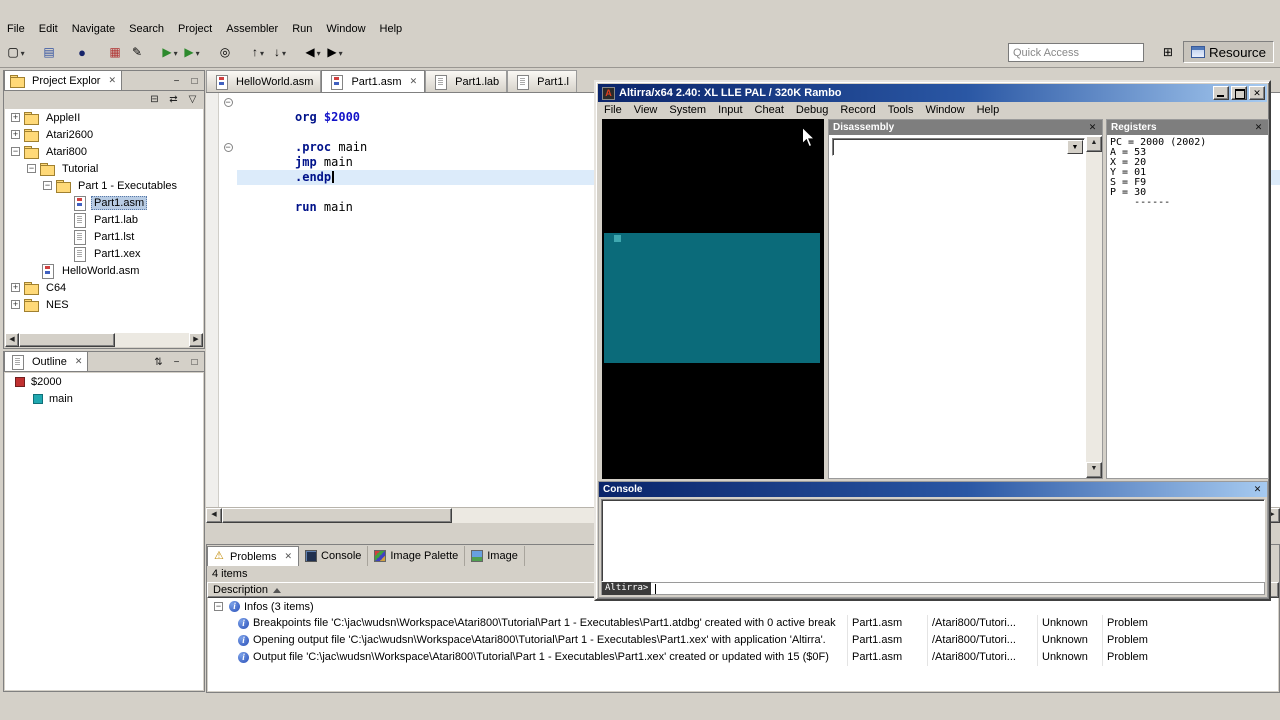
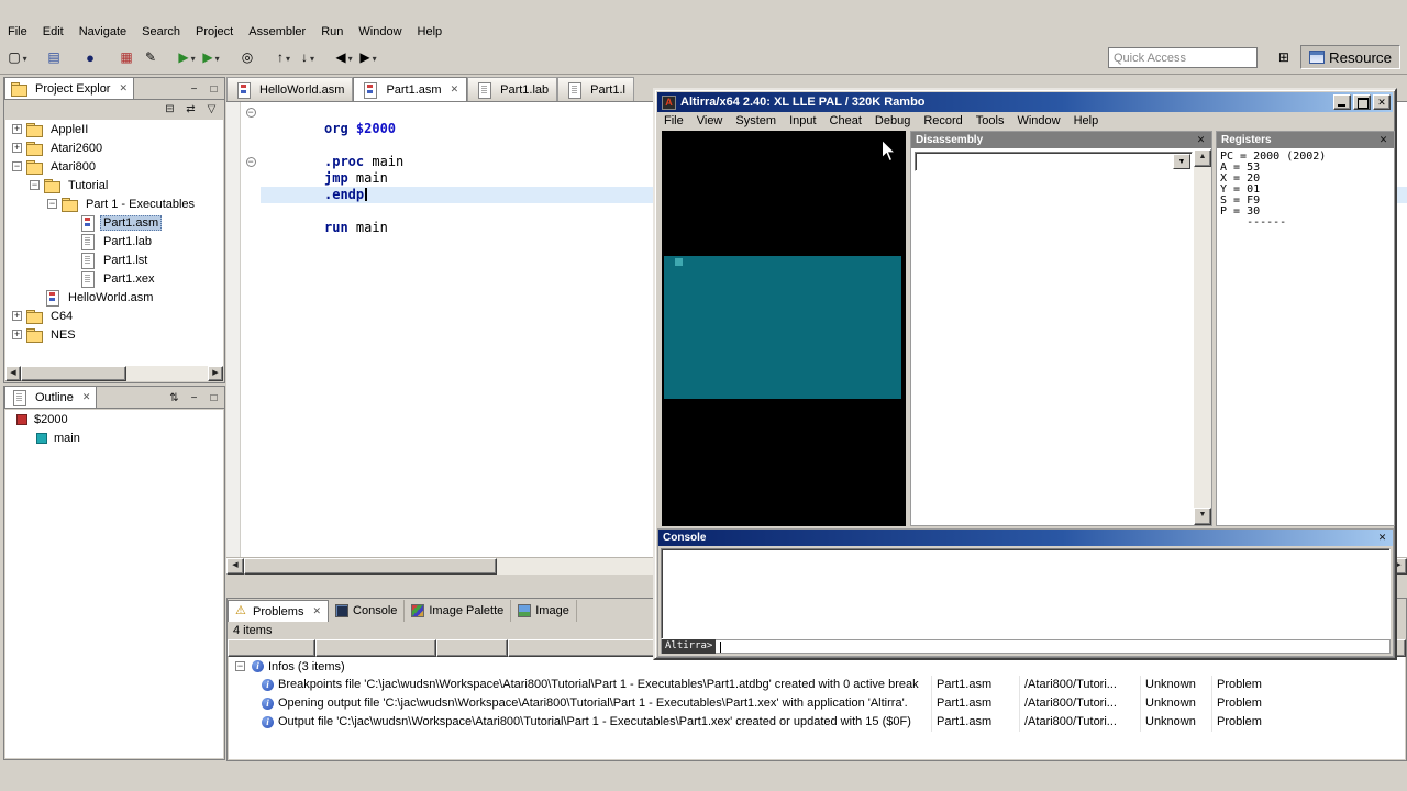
  File
  Edit
  Navigate
  Search
  Project
  Assembler
  Run
  Window
  Help
  ▢
  ▤
  ●
  ▦
  ✎
  ▶
  ▶
  ◎
  ↑
  ↓
  ◀
  ▶
  Quick Access
  ⊞
  Resource
  Project Explor
  ✕
  −
  □
  ⊟
  ⇄
  ▽
  AppleII
  Atari2600
  Atari800
  Tutorial
  Part 1 - Executables
  Part1.asm
  Part1.lab
  Part1.lst
  Part1.xex
  HelloWorld.asm
  C64
  NES
  Outline
  ✕
  ⇅
  −
  □
  $2000
  main
  HelloWorld.asm
  Part1.asm
  ✕
  Part1.lab
  Part1.l
  org $2000
  .proc main
  jmp main
  .endp
  run main
  Problems
  ✕
  Console
  Image Palette
  Image
  4 items
- Description
  −
  i
  Infos (3 items)
  i
  Breakpoints file 'C:\jac\wudsn\Workspace\Atari800\Tutorial\Part 1 - Executables\Part1.atdbg' created with 0 active break
  Part1.asm
  /Atari800/Tutori...
  Unknown
  Problem
  i
  Opening output file 'C:\jac\wudsn\Workspace\Atari800\Tutorial\Part 1 - Executables\Part1.xex' with application 'Altirra'.
  Part1.asm
  /Atari800/Tutori...
  Unknown
  Problem
  i
  Output file 'C:\jac\wudsn\Workspace\Atari800\Tutorial\Part 1 - Executables\Part1.xex' created or updated with 15 ($0F)
  Part1.asm
  /Atari800/Tutori...
  Unknown
  Problem
  A
  Altirra/x64 2.40: XL LLE PAL / 320K Rambo
  File
  View
  System
  Input
  Cheat
  Debug
  Record
  Tools
  Window
  Help
  Disassembly
  ✕
  Registers
  ✕
  PC = 2000 (2002) A = 53 X = 20 Y = 01 S = F9 P = 30 ------
  Console
  ✕
  Altirra>
